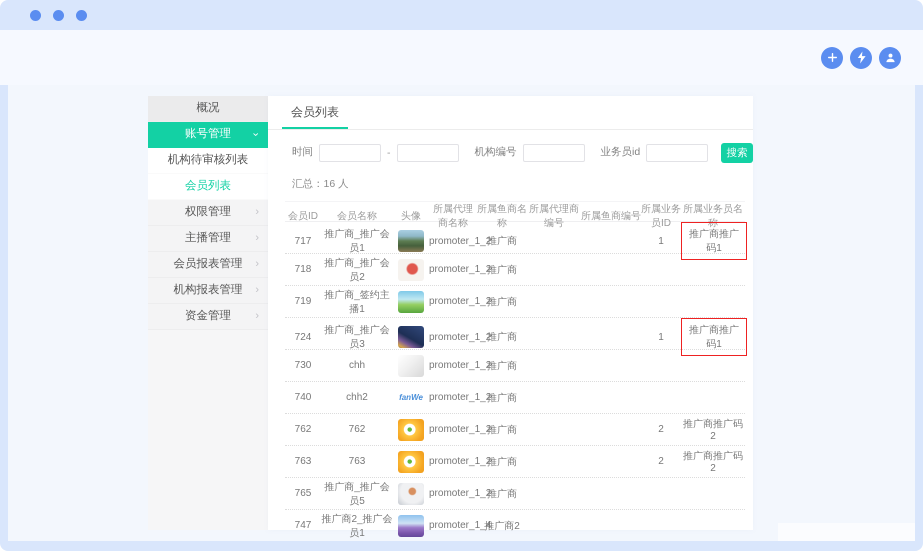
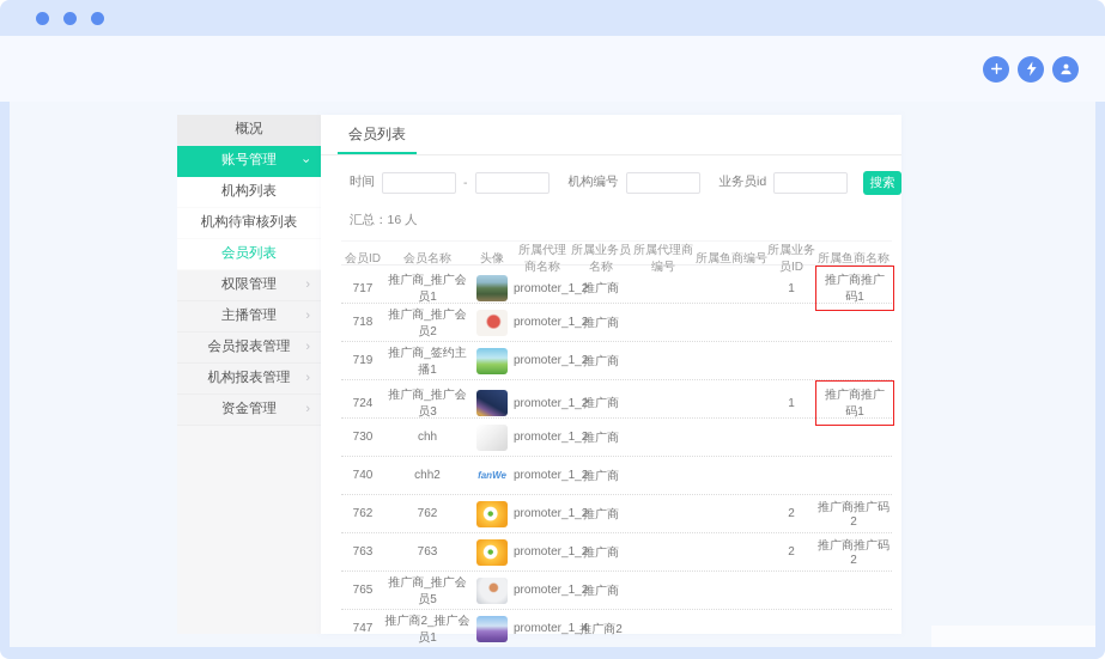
  概况
  账号管理
+ 机构列表
  机构待审核列表
  会员列表
  权限管理
  ›
  主播管理
  ›
  会员报表管理
  ›
  机构报表管理
  ›
  资金管理
  ›
  会员列表
  时间
  -
  机构编号
  业务员id
  搜索
  汇总：16 人
  会员ID
  会员名称
  头像
  所属代理商名称
- 所属鱼商名称
+ 所属业务员名称
  所属代理商编号
  所属鱼商编号
  所属业务员ID
- 所属业务员名称
+ 所属鱼商名称
  717
  推广商_推广会员1
  promoter_
  推广商
  1
  推广商推广码1
  718
  推广商_推广会员2
  promoter_
  推广商
  719
  推广商_签约主播1
  promoter_
  推广商
  724
  推广商_推广会员3
  promoter_
  推广商
  1
  推广商推广码1
  730
  chh
  promoter_
  推广商
  740
  chh2
  fanWe
  promoter_
  推广商
  762
  762
  promoter_
  推广商
  2
  推广商推广码2
  763
  763
  promoter_
  推广商
  2
  推广商推广码2
  765
  推广商_推广会员5
  promoter_
  推广商
  747
  推广商2_推广会员1
  promoter_
  推广商2
